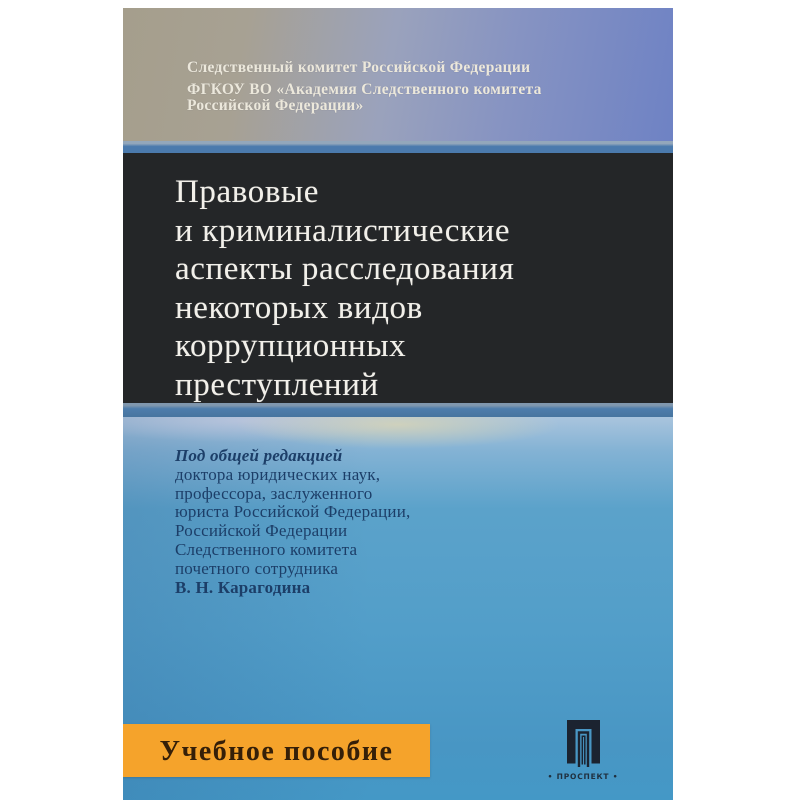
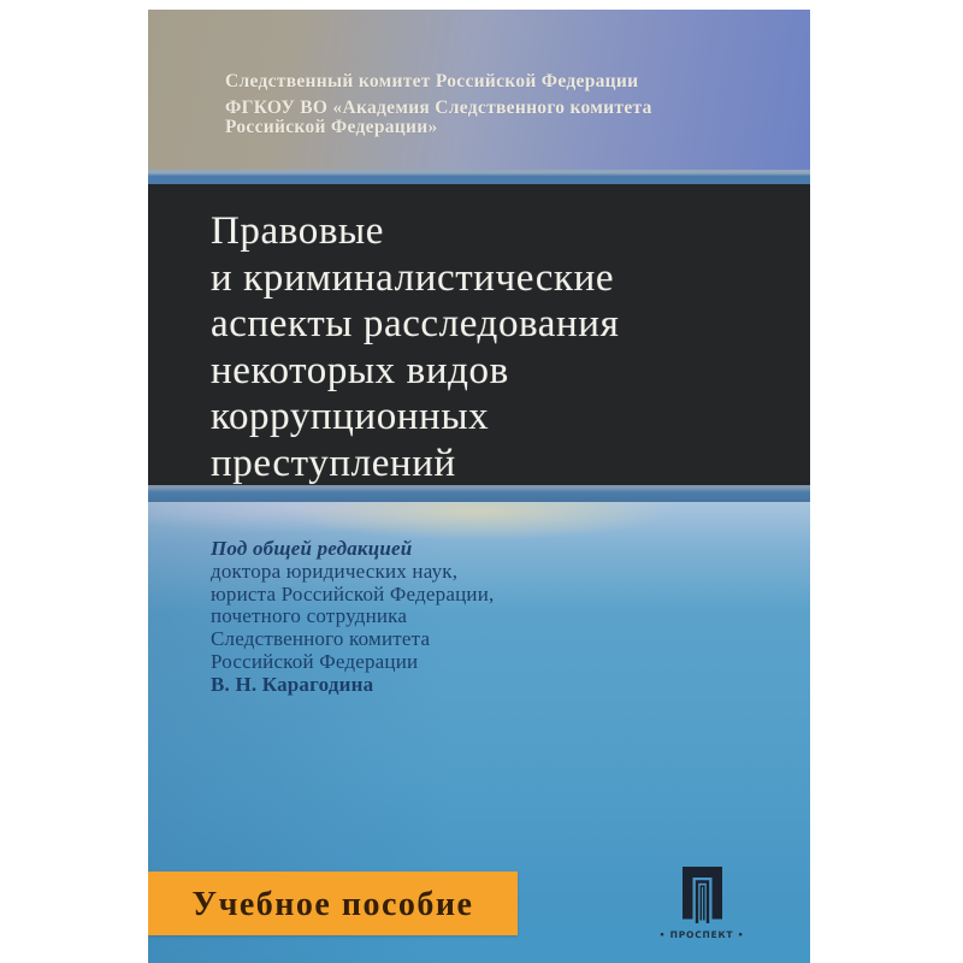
  Следственный комитет Российской Федерации
  ФГКОУ ВО «Академия Следственного комитета
  Российской Федерации»
  Правовые
  и криминалистические
  аспекты расследования
  некоторых видов
  коррупционных
  преступлений
  Под общей редакцией
  доктора юридических наук,
- профессора, заслуженного
  юриста Российской Федерации,
- Российской Федерации
+ почетного сотрудника
  Следственного комитета
- почетного сотрудника
+ Российской Федерации
  В. Н. Карагодина
  Учебное пособие
  • ПРОСПЕКТ •
